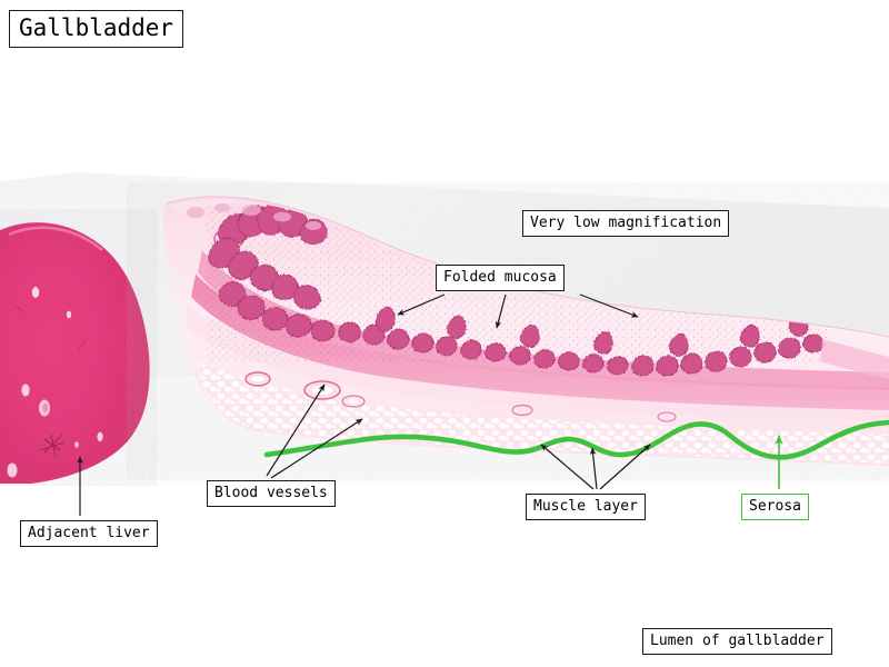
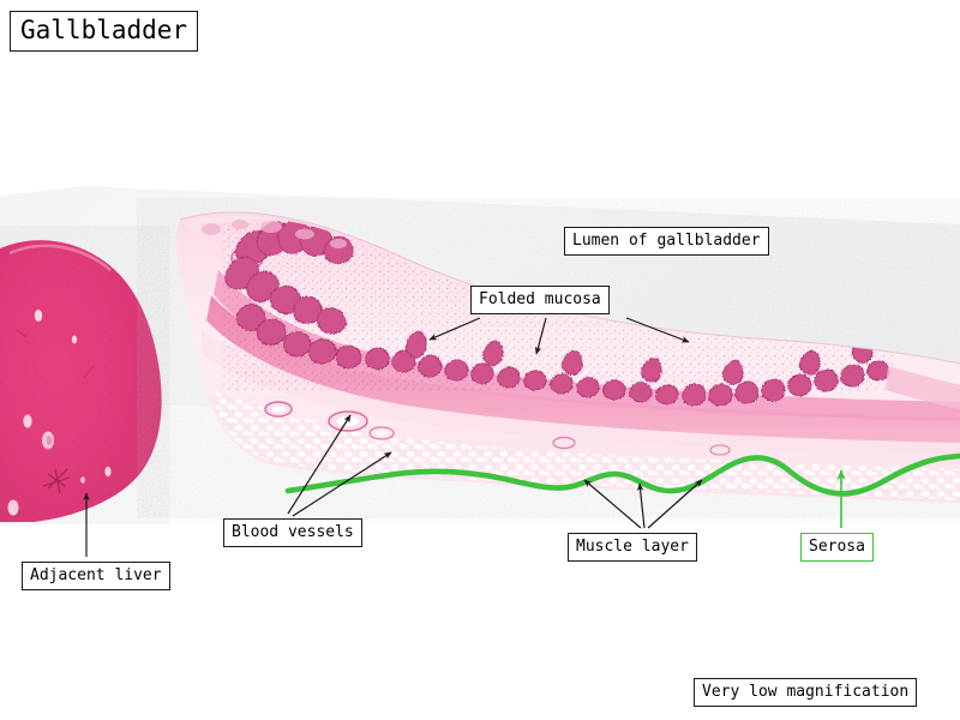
  Gallbladder
- Very low magnification
+ Lumen of gallbladder
  Folded mucosa
  Blood vessels
  Muscle layer
  Serosa
  Adjacent liver
- Lumen of gallbladder
+ Very low magnification
